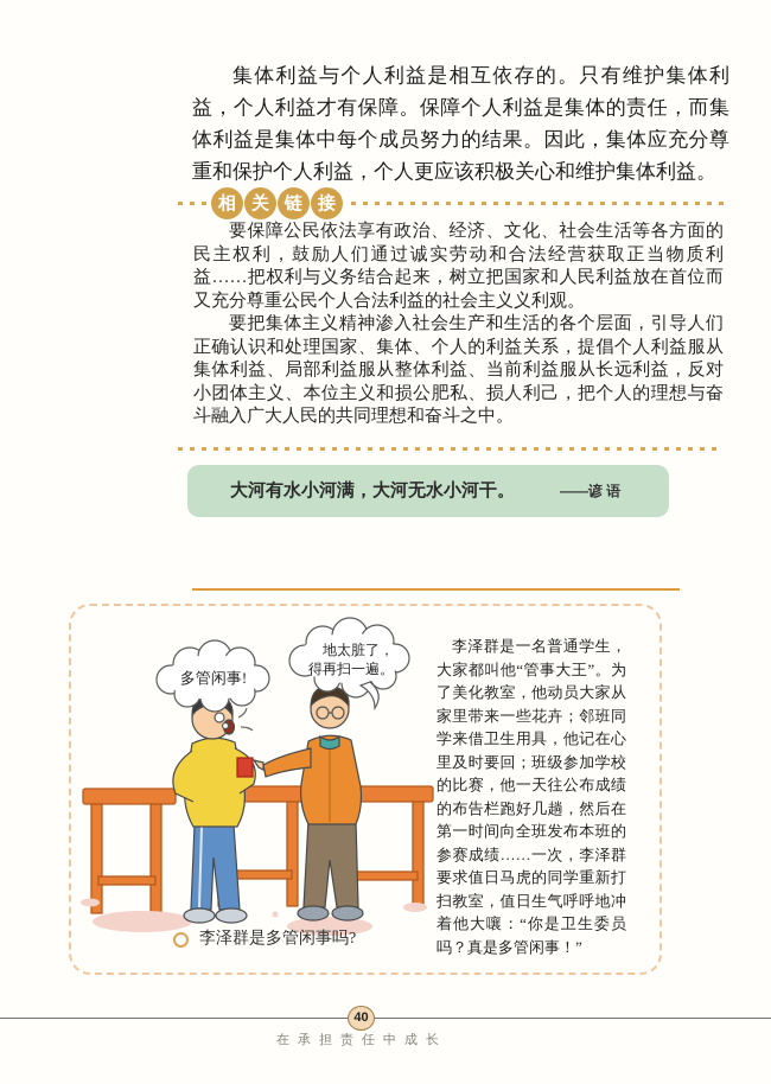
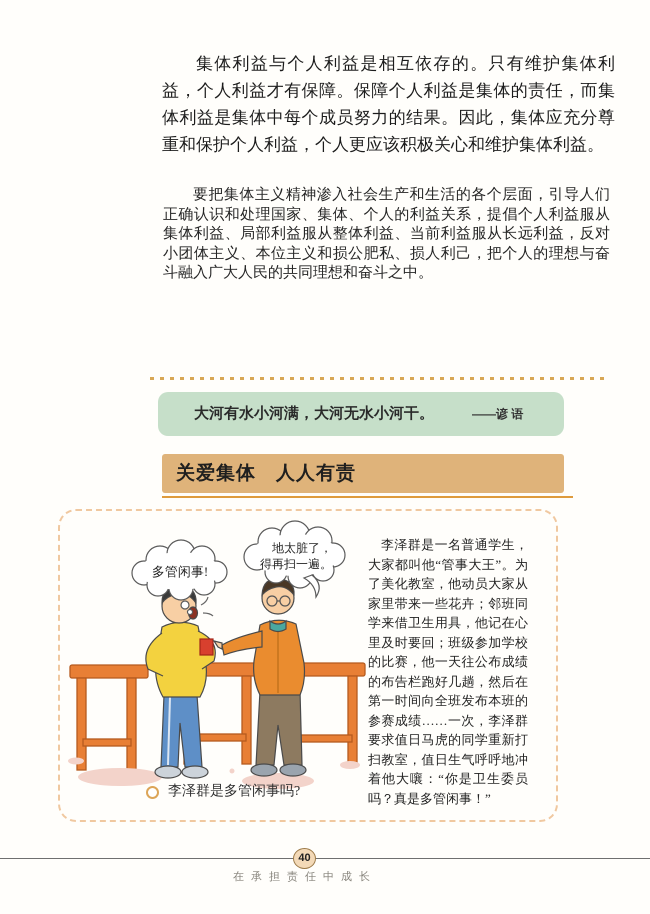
  集体利益与个人利益是相互依存的。只有维护集体利益，个人利益才有保障。保障个人利益是集体的责任，而集体利益是集体中每个成员努力的结果。因此，集体应充分尊重和保护个人利益，个人更应该积极关心和维护集体利益。
- 相
- 关
- 链
- 接
- 要保障公民依法享有政治、经济、文化、社会生活等各方面的民主权利，鼓励人们通过诚实劳动和合法经营获取正当物质利益……把权利与义务结合起来，树立把国家和人民利益放在首位而又充分尊重公民个人合法利益的社会主义义利观。
  要把集体主义精神渗入社会生产和生活的各个层面，引导人们正确认识和处理国家、集体、个人的利益关系，提倡个人利益服从集体利益、局部利益服从整体利益、当前利益服从长远利益，反对小团体主义、本位主义和损公肥私、损人利己，把个人的理想与奋斗融入广大人民的共同理想和奋斗之中。
  大河有水小河满，大河无水小河干。
  ——谚 语
+ 关爱集体 人人有责
  多管闲事!
  地太脏了，
  得再扫一遍。
  李泽群是一名普通学生，大家都叫他“管事大王”。为了美化教室，他动员大家从家里带来一些花卉；邻班同学来借卫生用具，他记在心里及时要回；班级参加学校的比赛，他一天往公布成绩的布告栏跑好几趟，然后在第一时间向全班发布本班的参赛成绩……一次，李泽群要求值日马虎的同学重新打扫教室，值日生气呼呼地冲着他大嚷：“你是卫生委员吗？真是多管闲事！”
  李泽群是多管闲事吗?
  40
  在承担责任中成长
